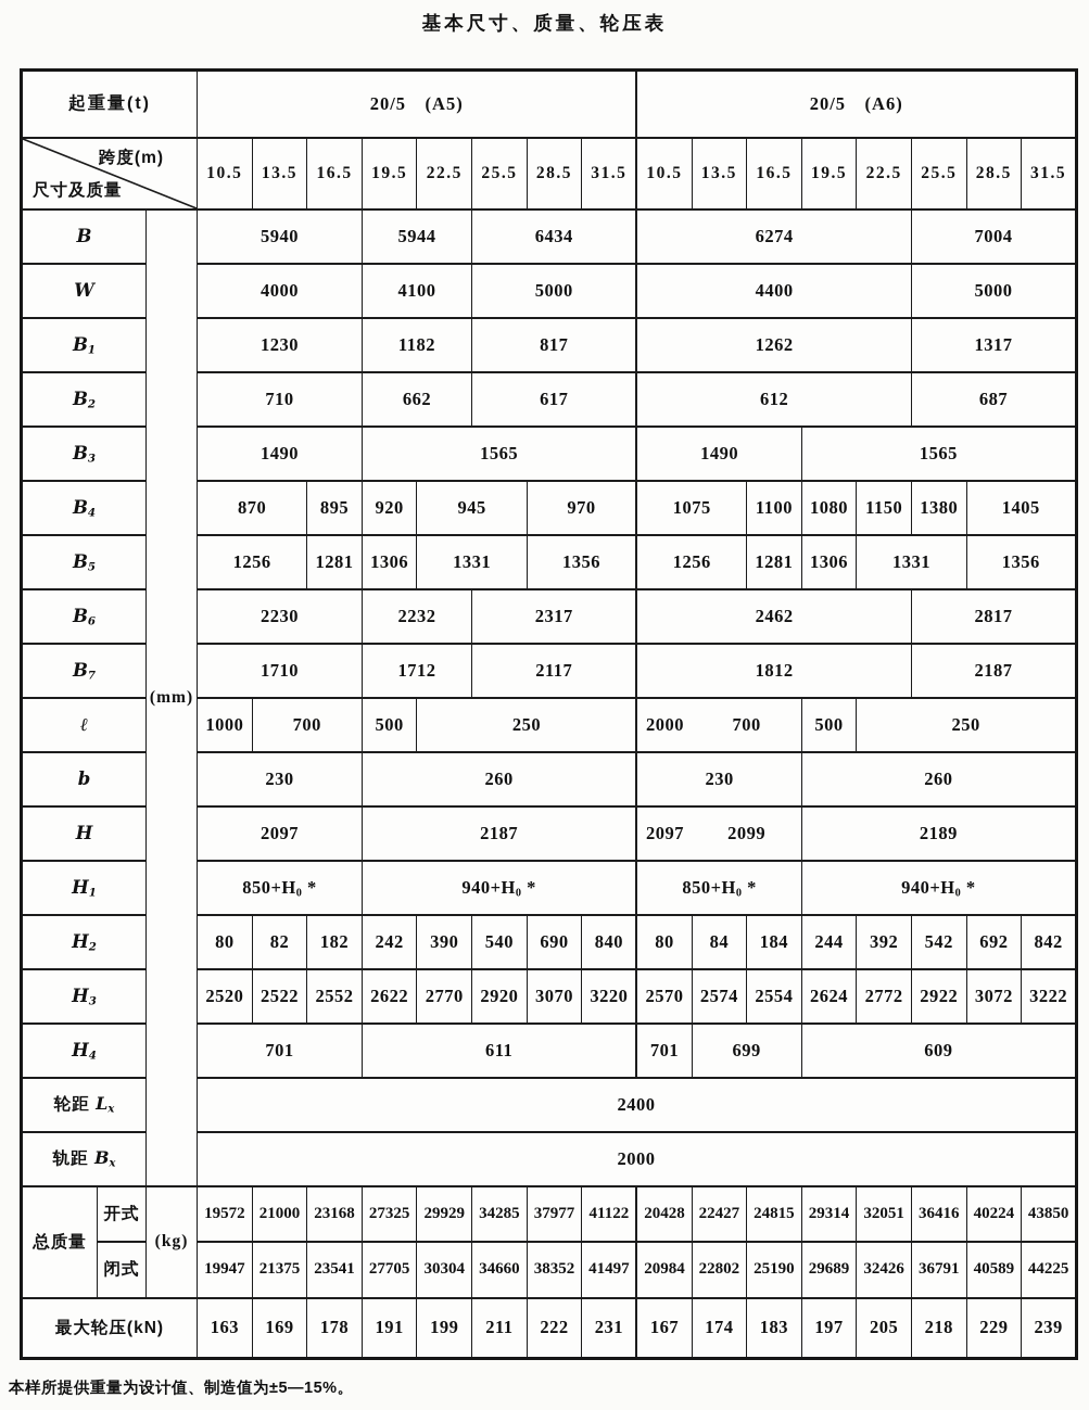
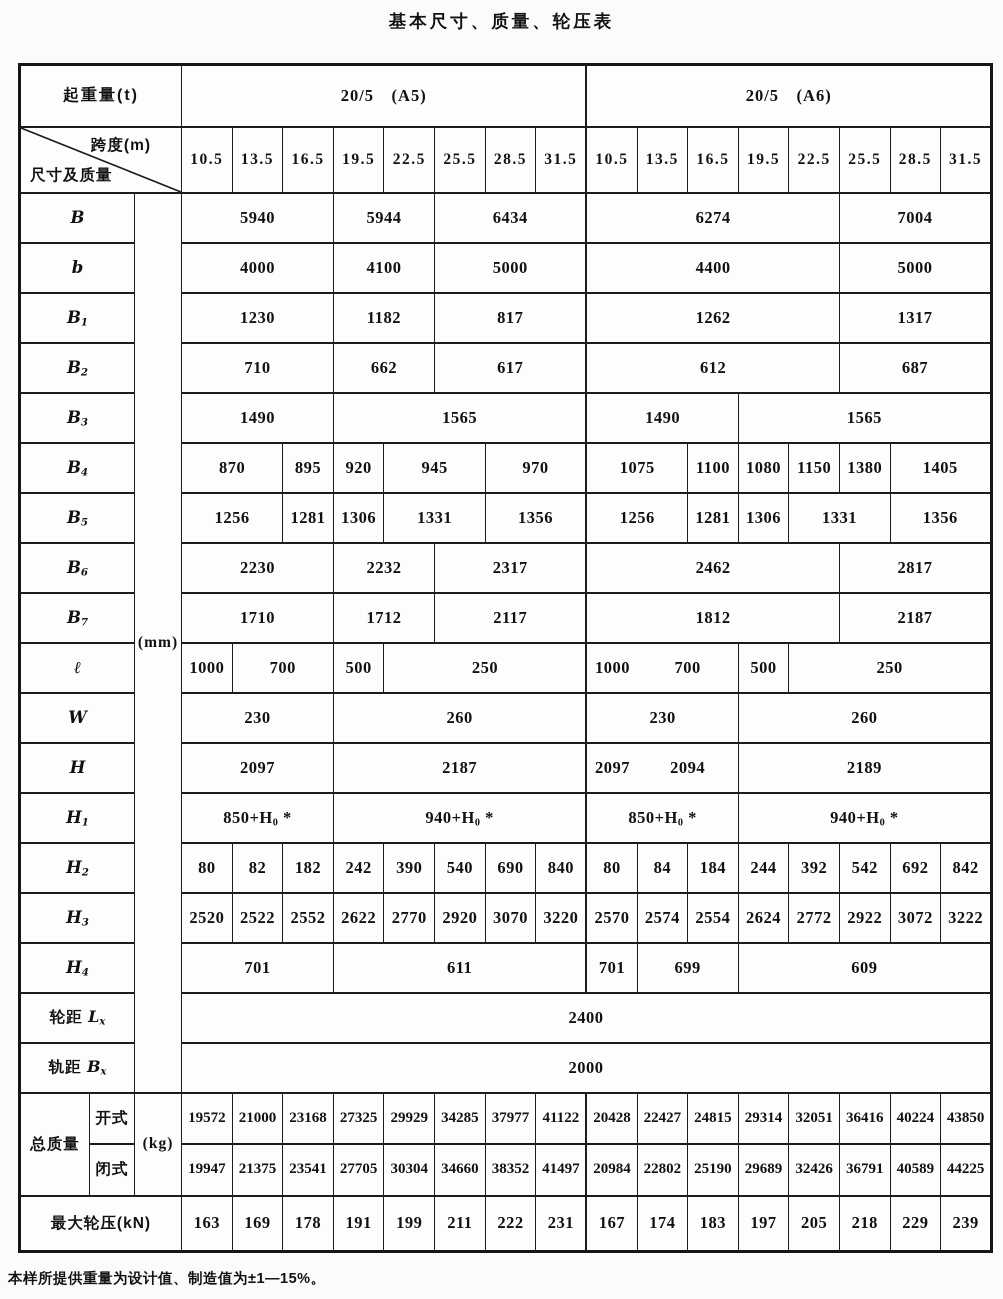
  基本尺寸、质量、轮压表
  起重量(t)	20/5 (A5)	20/5 (A6)
  跨度(m)尺寸及质量	10.5	13.5	16.5	19.5	22.5	25.5	28.5	31.5	10.5	13.5	16.5	19.5	22.5	25.5	28.5	31.5
  B	(mm)	5940	5944	6434	6274	7004
- W	4000	4100	5000	4400	5000
+ b	4000	4100	5000	4400	5000
  B1	1230	1182	817	1262	1317
  B2	710	662	617	612	687
  B3	1490	1565	1490	1565
  B4	870	895	920	945	970	1075	1100	1080	1150	1380	1405
  B5	1256	1281	1306	1331	1356	1256	1281	1306	1331	1356
  B6	2230	2232	2317	2462	2817
  B7	1710	1712	2117	1812	2187
- ℓ	1000	700	500	250	2000 700	500	250
+ ℓ	1000	700	500	250	1000 700	500	250
- b	230	260	230	260
+ W	230	260	230	260
- H	2097	2187	2097 2099	2189
+ H	2097	2187	2097 2094	2189
  H1	850+H0 *	940+H0 *	850+H0 *	940+H0 *
  H2	80	82	182	242	390	540	690	840	80	84	184	244	392	542	692	842
  H3	2520	2522	2552	2622	2770	2920	3070	3220	2570	2574	2554	2624	2772	2922	3072	3222
  H4	701	611	701	699	609
  轮距 Lx	2400
  轨距 Bx	2000
  总质量	开式	(kg)	19572	21000	23168	27325	29929	34285	37977	41122	20428	22427	24815	29314	32051	36416	40224	43850
  闭式	19947	21375	23541	27705	30304	34660	38352	41497	20984	22802	25190	29689	32426	36791	40589	44225
  最大轮压(kN)	163	169	178	191	199	211	222	231	167	174	183	197	205	218	229	239
- 本样所提供重量为设计值、制造值为±5—15%。
+ 本样所提供重量为设计值、制造值为±1—15%。
